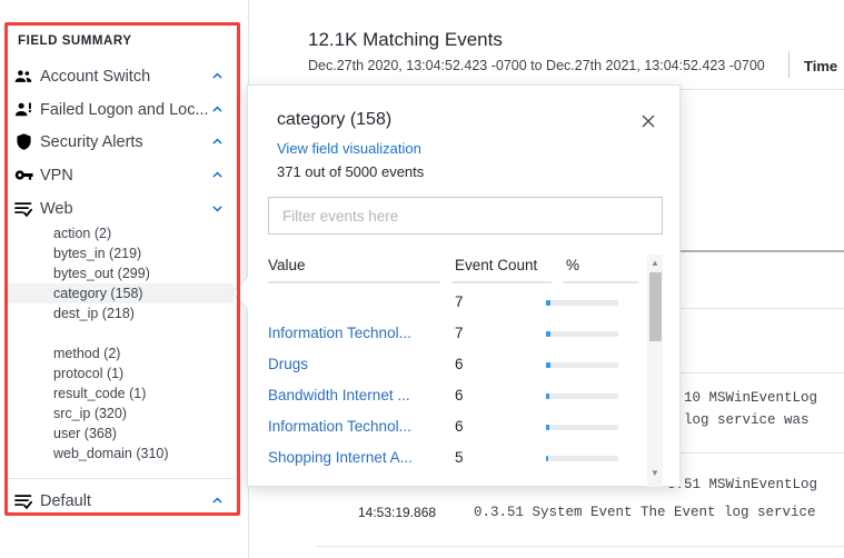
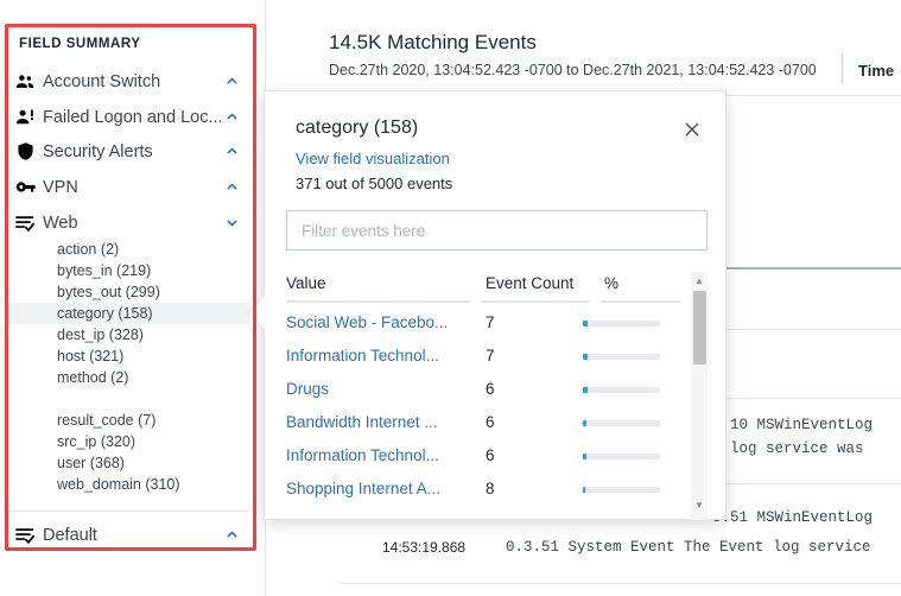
- 12.1K Matching Events
+ 14.5K Matching Events
  Dec.27th 2020, 13:04:52.423 -0700 to Dec.27th 2021, 13:04:52.423 -0700
  Time
  10 MSWinEventLog
  log service was
  51 MSWinEventLog
  14:53:19.868
  0.3.51 System Event The Event log service
  FIELD SUMMARY
  Account Switch
  Failed Logon and Loc...
  Security Alerts
  VPN
  Web
  action (2)
  bytes_in (219)
  bytes_out (299)
  category (158)
- dest_ip (218)
+ dest_ip (328)
+ host (321)
  method (2)
- protocol (1)
- result_code (1)
+ result_code (7)
  src_ip (320)
  user (368)
  web_domain (310)
  Default
  category (158)
  View field visualization
  371 out of 5000 events
  Filter events here
  Value
  Event Count
  %
+ Social Web - Facebo...
  7
  Information Technol...
  7
  Drugs
  6
  Bandwidth Internet ...
  6
  Information Technol...
  6
  Shopping Internet A...
- 5
+ 8
  ▲
  ▼
